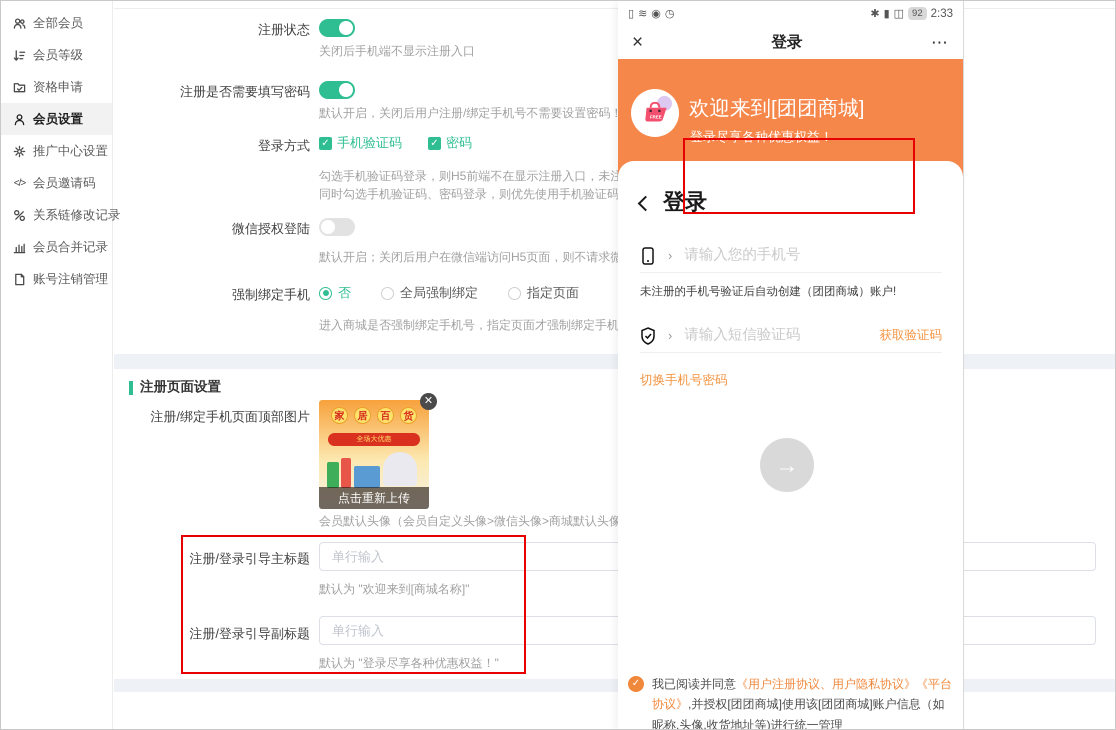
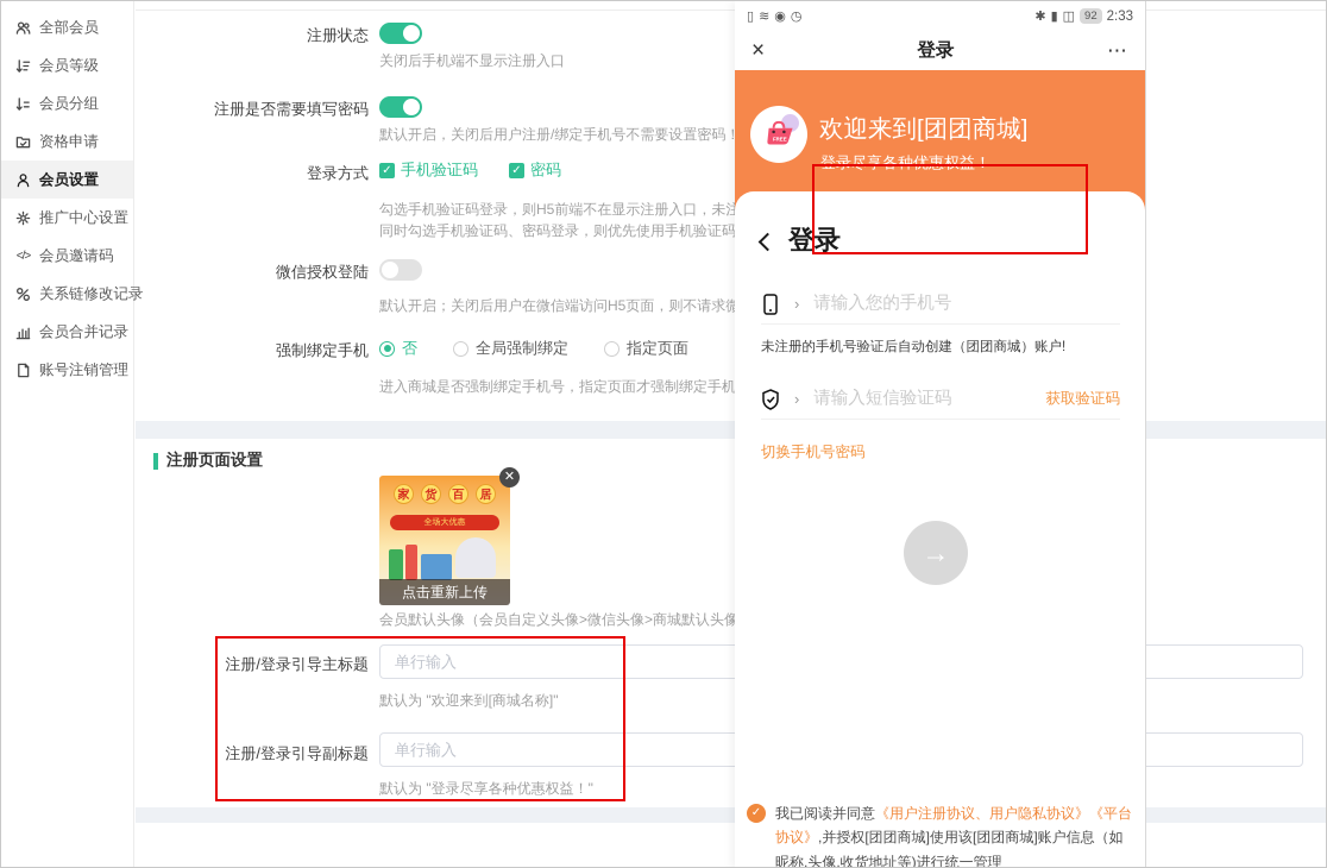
  全部会员
  会员等级
+ 会员分组
  资格申请
  会员设置
  推广中心设置
  </>
  会员邀请码
  关系链修改记录
  会员合并记录
  账号注销管理
  注册状态
  关闭后手机端不显示注册入口
  注册是否需要填写密码
  默认开启，关闭后用户注册/绑定手机号不需要设置密码！
  登录方式
  ✓
  手机验证码
  ✓
  密码
  勾选手机验证码登录，则H5前端不在显示注册入口，未注
  同时勾选手机验证码、密码登录，则优先使用手机验证码
  微信授权登陆
  默认开启；关闭后用户在微信端访问H5页面，则不请求微
  强制绑定手机
  否
  全局强制绑定
  指定页面
  进入商城是否强制绑定手机号，指定页面才强制绑定手机
  注册页面设置
- 注册/绑定手机页面顶部图片
  家
- 居
+ 货
  百
- 货
+ 居
  点击重新上传
  ✕
  会员默认头像（会员自定义头像>微信头像>商城默认头像
  注册/登录引导主标题
  单行输入
  默认为 "欢迎来到[商城名称]"
  注册/登录引导副标题
  单行输入
  默认为 "登录尽享各种优惠权益！"
  ▯
  ≋
  ◉
  ◷
  ✱
  ▮
  ◫
  92
  2:33
  ×
  登录
  ⋯
  欢迎来到[团团商城]
  登录尽享各种优惠权益！
  登录
  ›
  请输入您的手机号
  未注册的手机号验证后自动创建（团团商城）账户!
  ›
  请输入短信验证码
  获取验证码
  切换手机号密码
  →
  ✓
  我已阅读并同意《用户注册协议、用户隐私协议》《平台协议》,并授权[团团商城]使用该[团团商城]账户信息（如昵称,头像,收货地址等)进行统一管理
